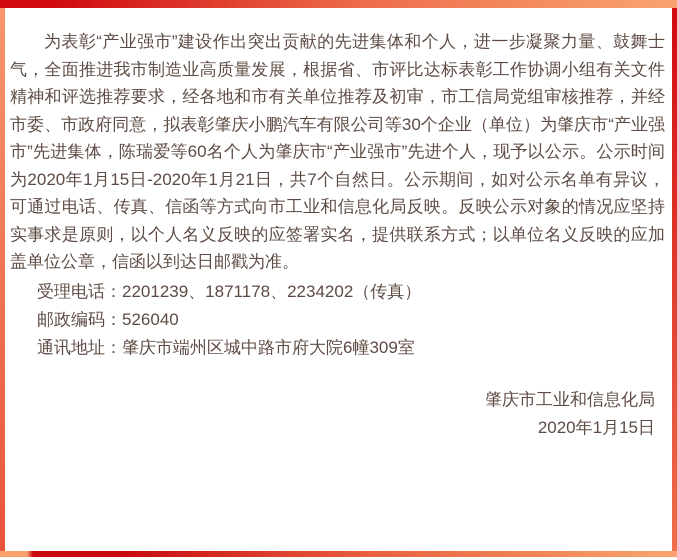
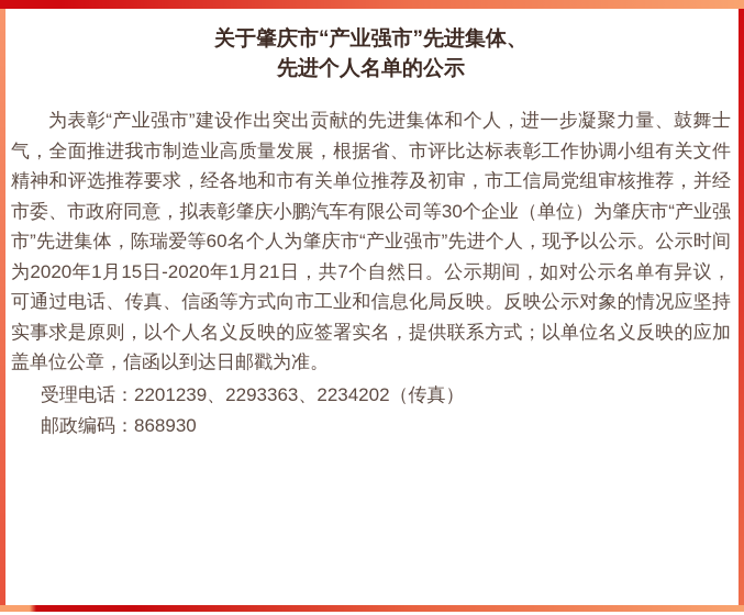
+ 关于肇庆市“产业强市”先进集体、
+ 先进个人名单的公示
  为表彰“产业强市”建设作出突出贡献的先进集体和个人，进一步凝聚力量、鼓舞士气，全面推进我市制造业高质量发展，根据省、市评比达标表彰工作协调小组有关文件精神和评选推荐要求，经各地和市有关单位推荐及初审，市工信局党组审核推荐，并经市委、市政府同意，拟表彰肇庆小鹏汽车有限公司等30个企业（单位）为肇庆市“产业强市”先进集体，陈瑞爱等60名个人为肇庆市“产业强市”先进个人，现予以公示。公示时间为2020年1月15日-2020年1月21日，共7个自然日。公示期间，如对公示名单有异议，可通过电话、传真、信函等方式向市工业和信息化局反映。反映公示对象的情况应坚持实事求是原则，以个人名义反映的应签署实名，提供联系方式；以单位名义反映的应加盖单位公章，信函以到达日邮戳为准。
- 受理电话：2201239、1871178、2234202（传真）
+ 受理电话：2201239、2293363、2234202（传真）
- 邮政编码：526040
+ 邮政编码：868930
- 通讯地址：肇庆市端州区城中路市府大院6幢309室
- 肇庆市工业和信息化局
- 2020年1月15日
